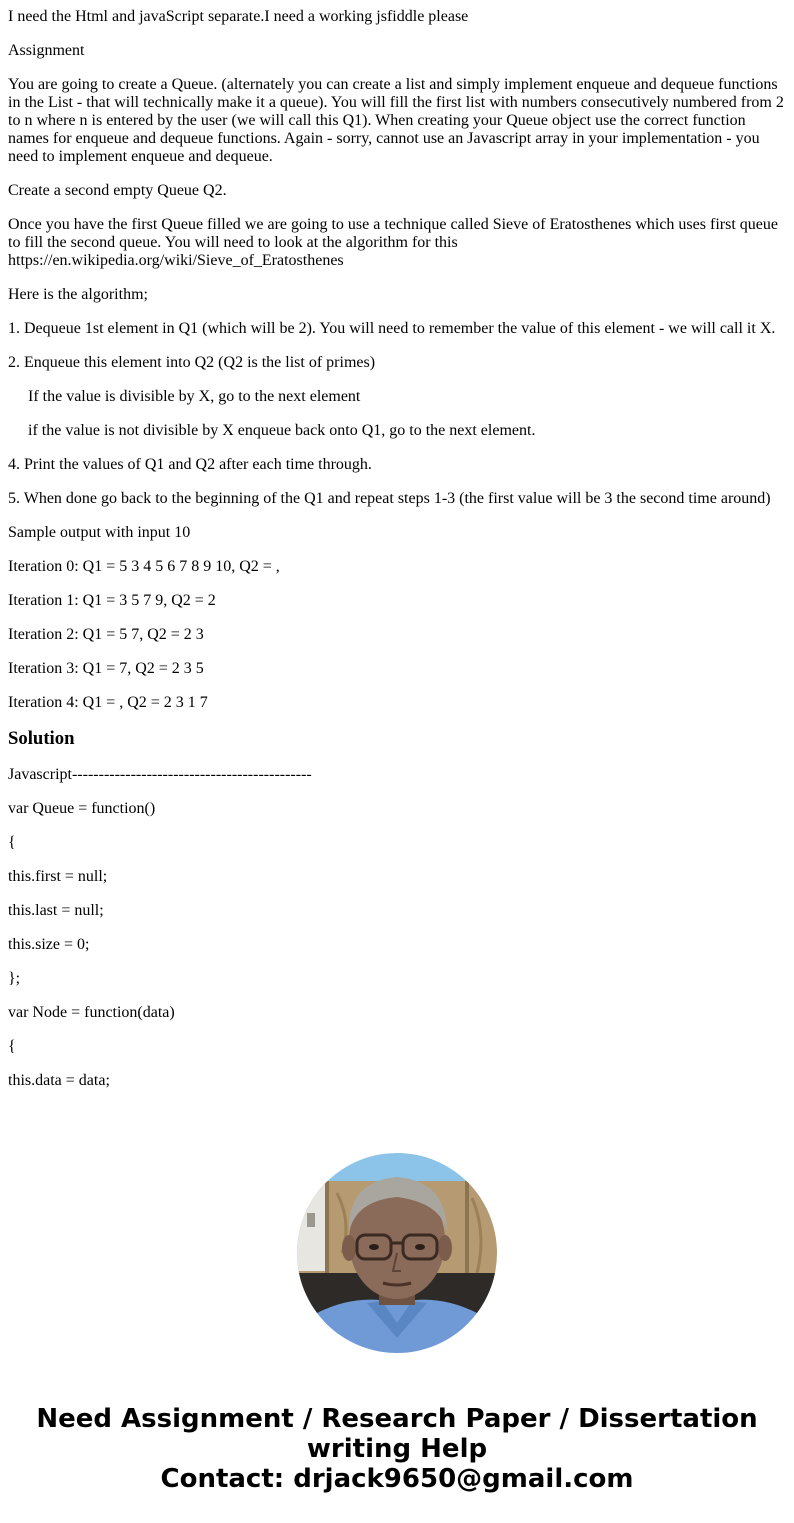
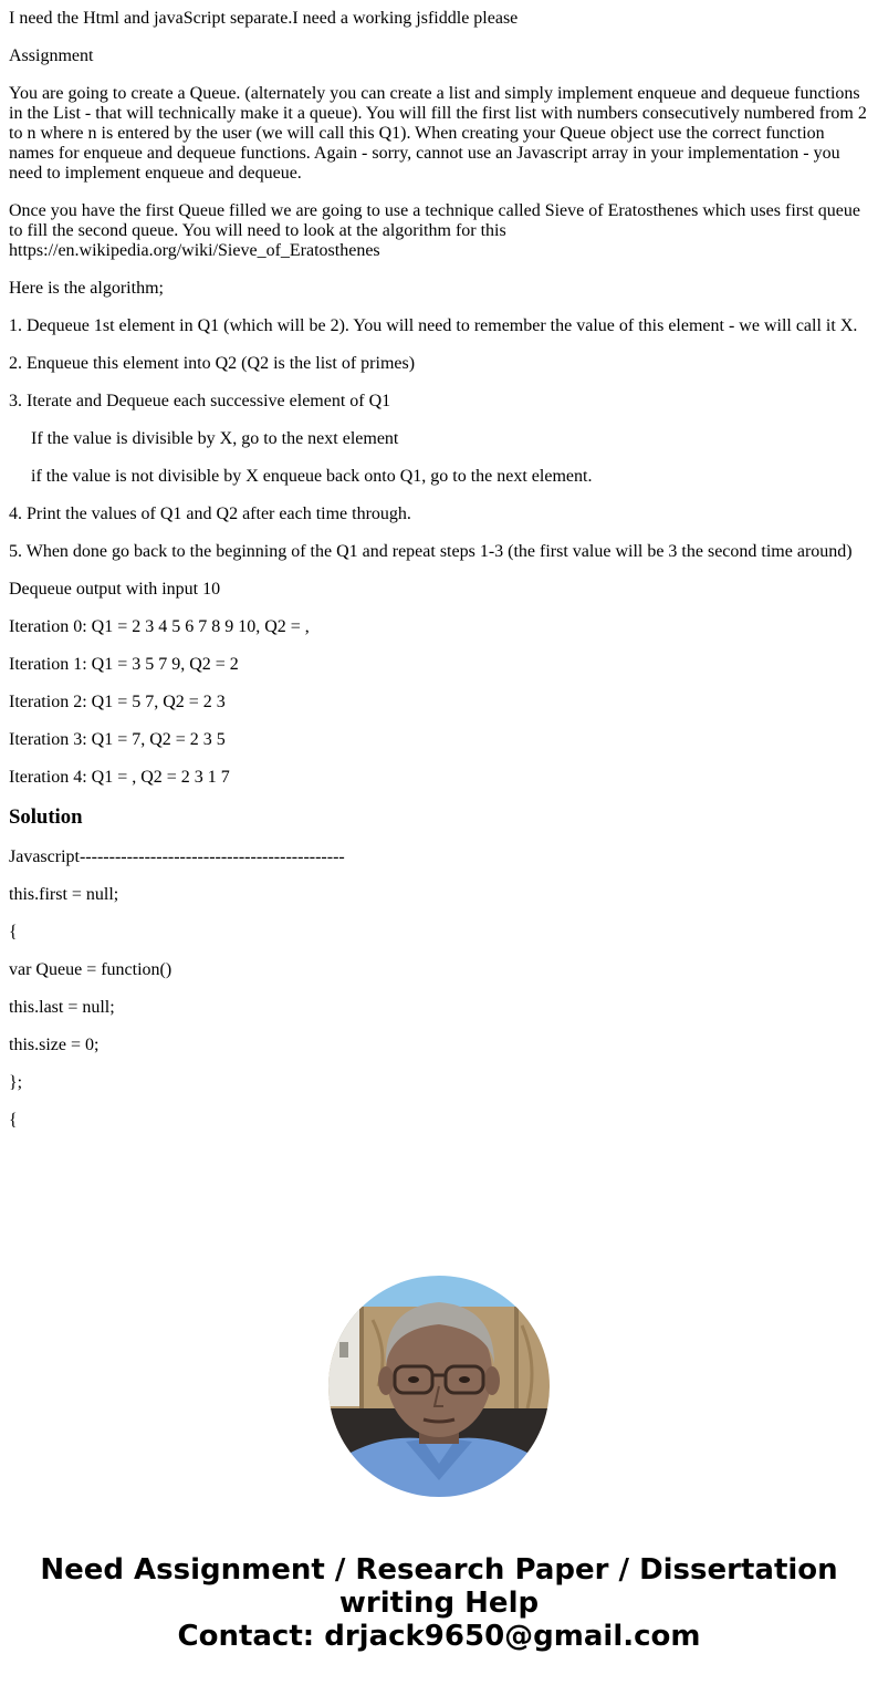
  I need the Html and javaScript separate.I need a working jsfiddle please
  Assignment
  You are going to create a Queue. (alternately you can create a list and simply implement enqueue and dequeue functions in the List - that will technically make it a queue). You will fill the first list with numbers consecutively numbered from 2 to n where n is entered by the user (we will call this Q1). When creating your Queue object use the correct function names for enqueue and dequeue functions. Again - sorry, cannot use an Javascript array in your implementation - you need to implement enqueue and dequeue.
- Create a second empty Queue Q2.
  Once you have the first Queue filled we are going to use a technique called Sieve of Eratosthenes which uses first queue to fill the second queue. You will need to look at the algorithm for this
  https://en.wikipedia.org/wiki/Sieve_of_Eratosthenes
  Here is the algorithm;
  1. Dequeue 1st element in Q1 (which will be 2). You will need to remember the value of this element - we will call it X.
  2. Enqueue this element into Q2 (Q2 is the list of primes)
+ 3. Iterate and Dequeue each successive element of Q1
  If the value is divisible by X, go to the next element
  if the value is not divisible by X enqueue back onto Q1, go to the next element.
  4. Print the values of Q1 and Q2 after each time through.
  5. When done go back to the beginning of the Q1 and repeat steps 1-3 (the first value will be 3 the second time around)
- Sample output with input 10
+ Dequeue output with input 10
- Iteration 0: Q1 = 5 3 4 5 6 7 8 9 10, Q2 = ,
+ Iteration 0: Q1 = 2 3 4 5 6 7 8 9 10, Q2 = ,
  Iteration 1: Q1 = 3 5 7 9, Q2 = 2
  Iteration 2: Q1 = 5 7, Q2 = 2 3
  Iteration 3: Q1 = 7, Q2 = 2 3 5
  Iteration 4: Q1 = , Q2 = 2 3 1 7
  Solution
  Javascript---------------------------------------------
- var Queue = function()
+ this.first = null;
  {
- this.first = null;
+ var Queue = function()
  this.last = null;
  this.size = 0;
  };
- var Node = function(data)
  {
- this.data = data;
  Need Assignment / Research Paper / Dissertation
  writing Help
  Contact: drjack9650@gmail.com
